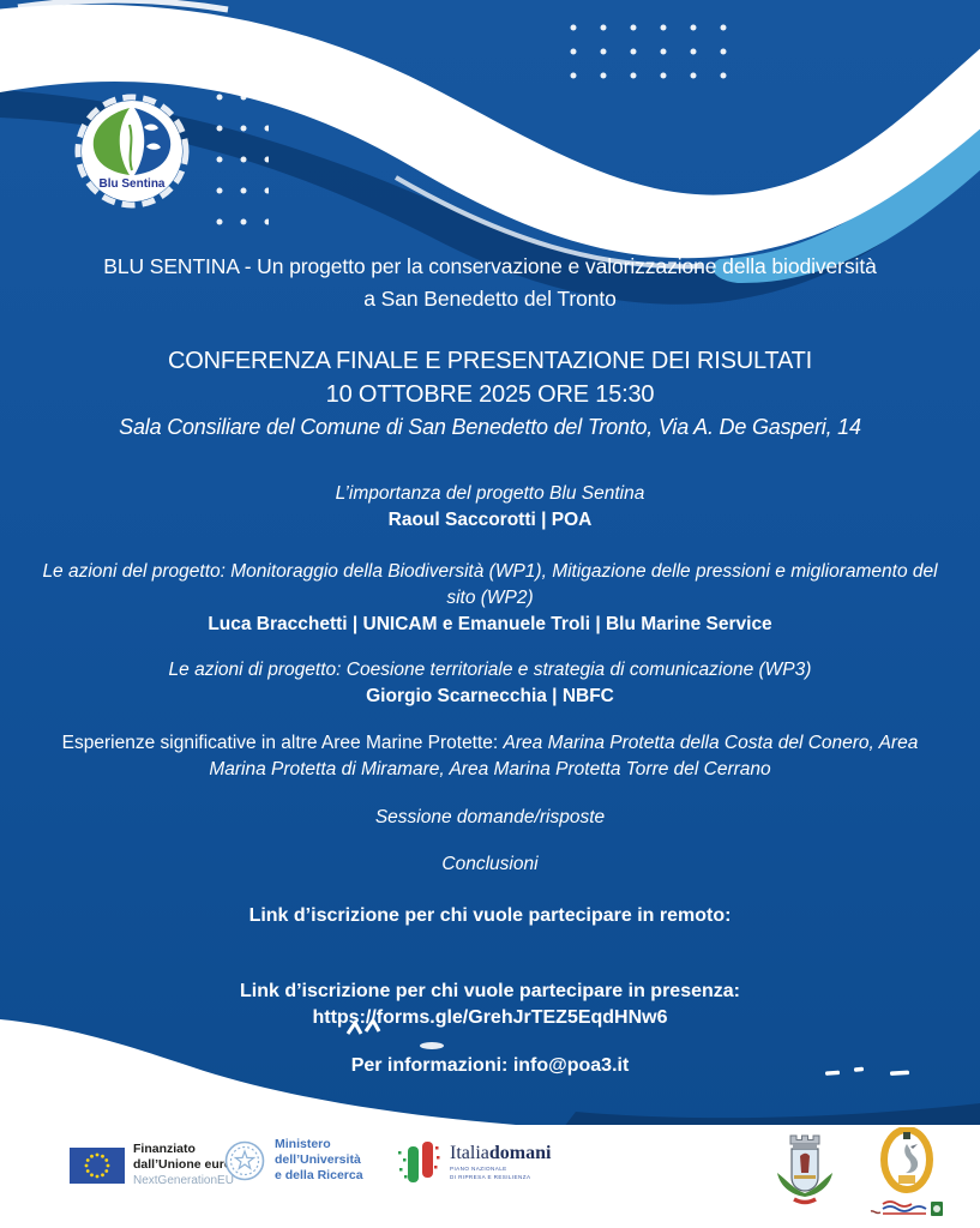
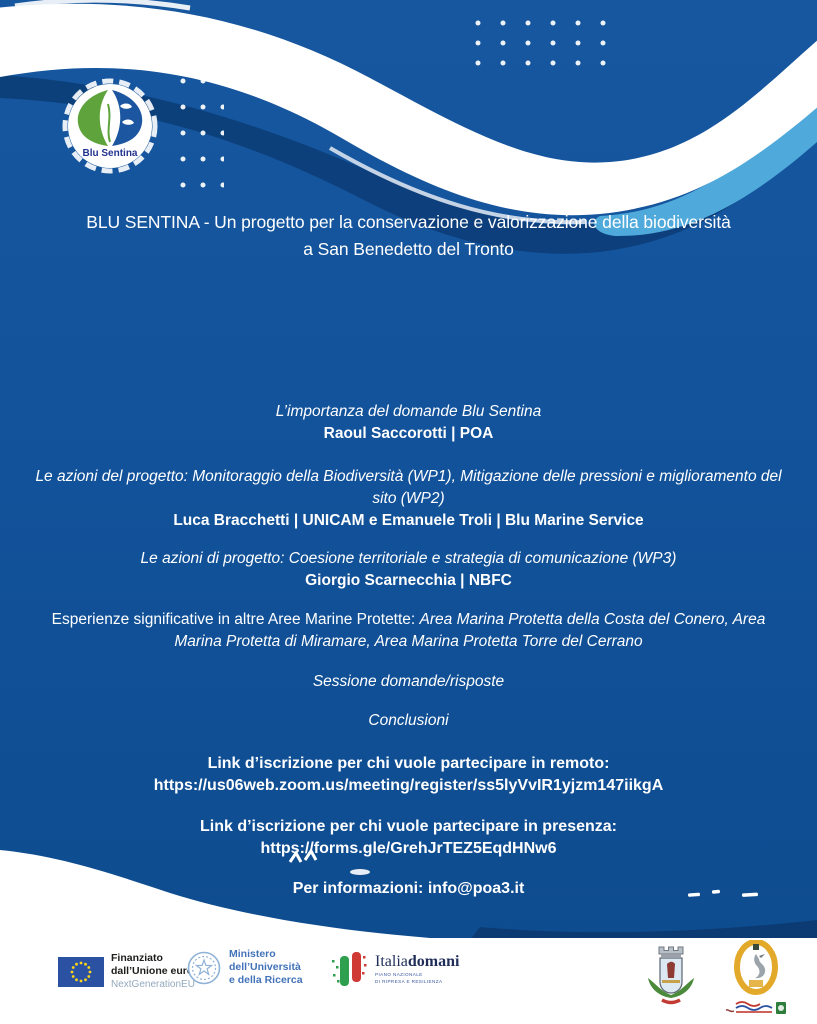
  Blu Sentina
  BLU SENTINA - Un progetto per la conservazione e valorizzazione della biodiversità
  a San Benedetto del Tronto
- CONFERENZA FINALE E PRESENTAZIONE DEI RISULTATI
- 10 OTTOBRE 2025 ORE 15:30
- Sala Consiliare del Comune di San Benedetto del Tronto, Via A. De Gasperi, 14
- L’importanza del progetto Blu Sentina
+ L’importanza del domande Blu Sentina
  Raoul Saccorotti | POA
  Le azioni del progetto: Monitoraggio della Biodiversità (WP1), Mitigazione delle pressioni e miglioramento del sito (WP2)
  Luca Bracchetti | UNICAM e Emanuele Troli | Blu Marine Service
  Le azioni di progetto: Coesione territoriale e strategia di comunicazione (WP3)
  Giorgio Scarnecchia | NBFC
  Esperienze significative in altre Aree Marine Protette: Area Marina Protetta della Costa del Conero, Area Marina Protetta di Miramare, Area Marina Protetta Torre del Cerrano
  Sessione domande/risposte
  Conclusioni
  Link d’iscrizione per chi vuole partecipare in remoto:
+ https://us06web.zoom.us/meeting/register/ss5lyVvIR1yjzm147iikgA
  Link d’iscrizione per chi vuole partecipare in presenza:
  https://forms.gle/GrehJrTEZ5EqdHNw6
  Per informazioni: info@poa3.it
  Finanziato
  dall’Unione eur
  NextGenerationEU
  Ministero
  dell’Università
  e della Ricerca
  Italiadomani
